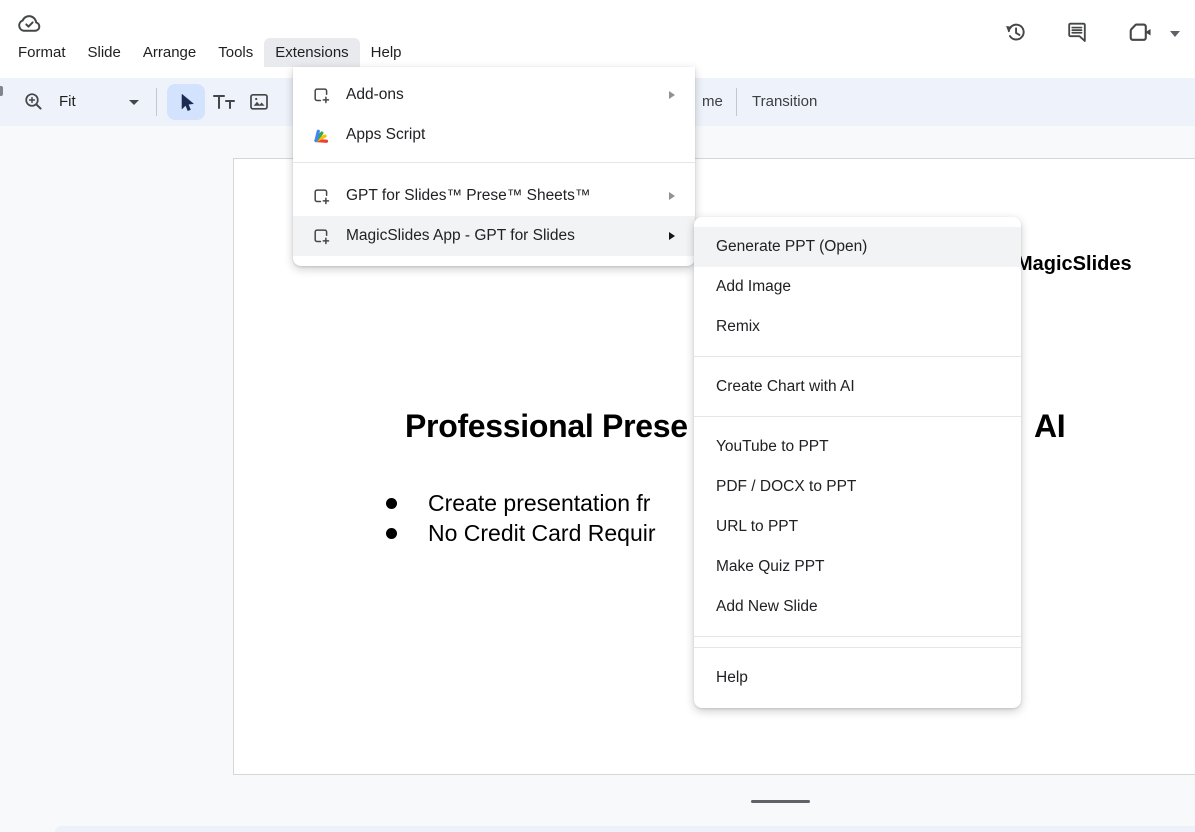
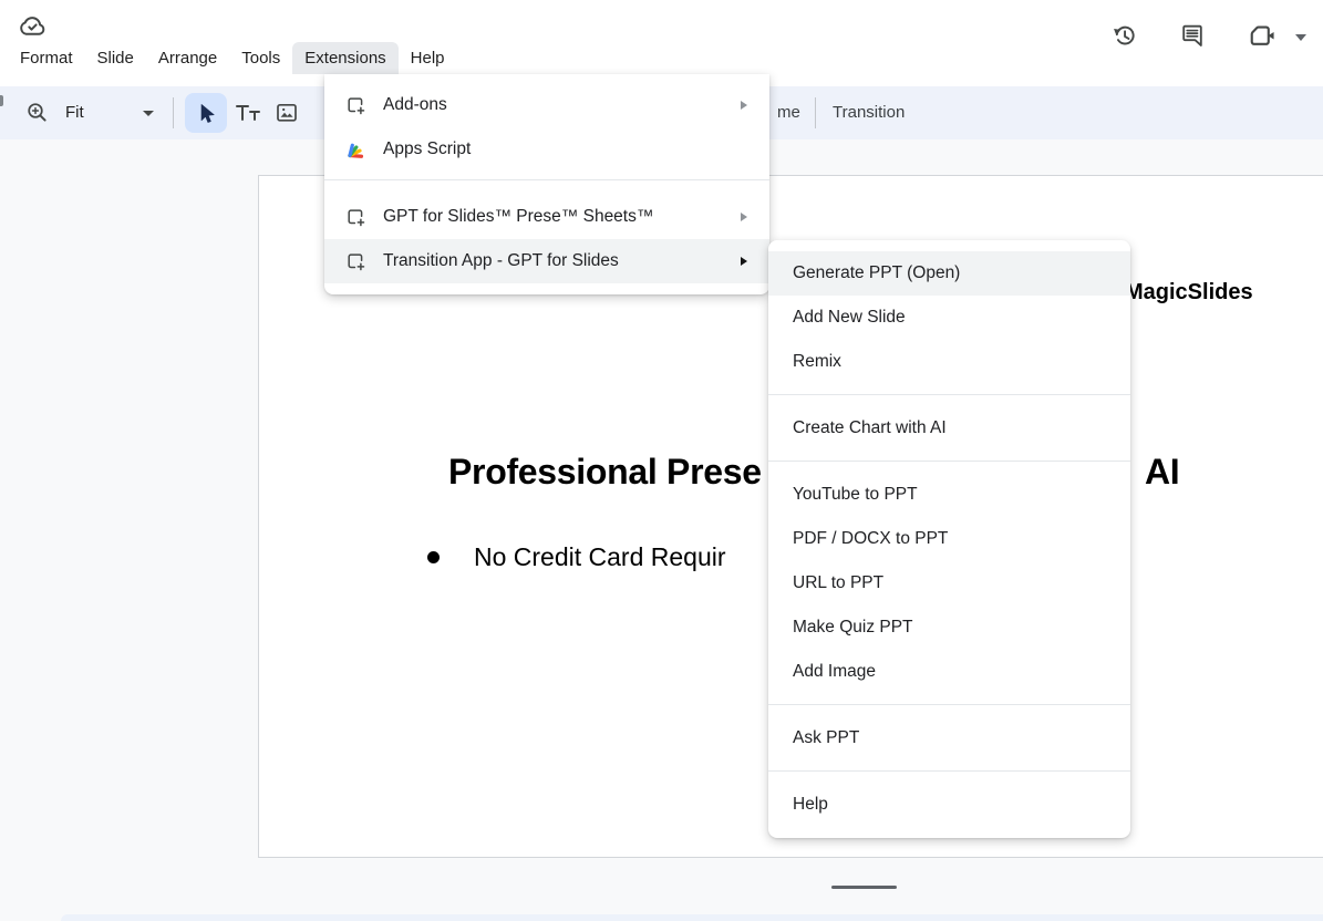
  Format
  Slide
  Arrange
  Tools
  Extensions
  Help
  Fit
  me
  Transition
  MagicSlides
  Professional Prese
  AI
- Create presentation fr
  No Credit Card Requir
  Add-ons
  Apps Script
  GPT for Slides™ Prese™ Sheets™
- MagicSlides App - GPT for Slides
+ Transition App - GPT for Slides
  Generate PPT (Open)
- Add Image
+ Add New Slide
  Remix
  Create Chart with AI
  YouTube to PPT
  PDF / DOCX to PPT
  URL to PPT
  Make Quiz PPT
- Add New Slide
+ Add Image
+ Ask PPT
  Help
